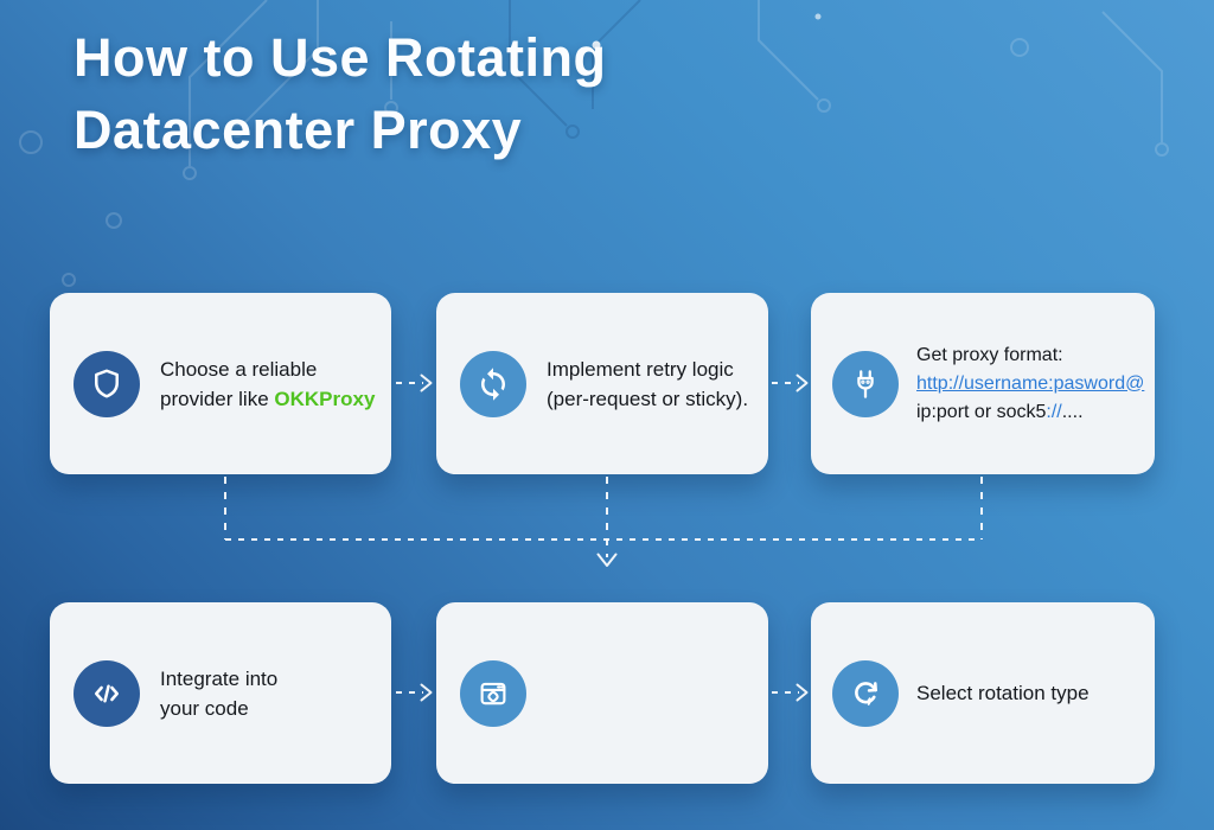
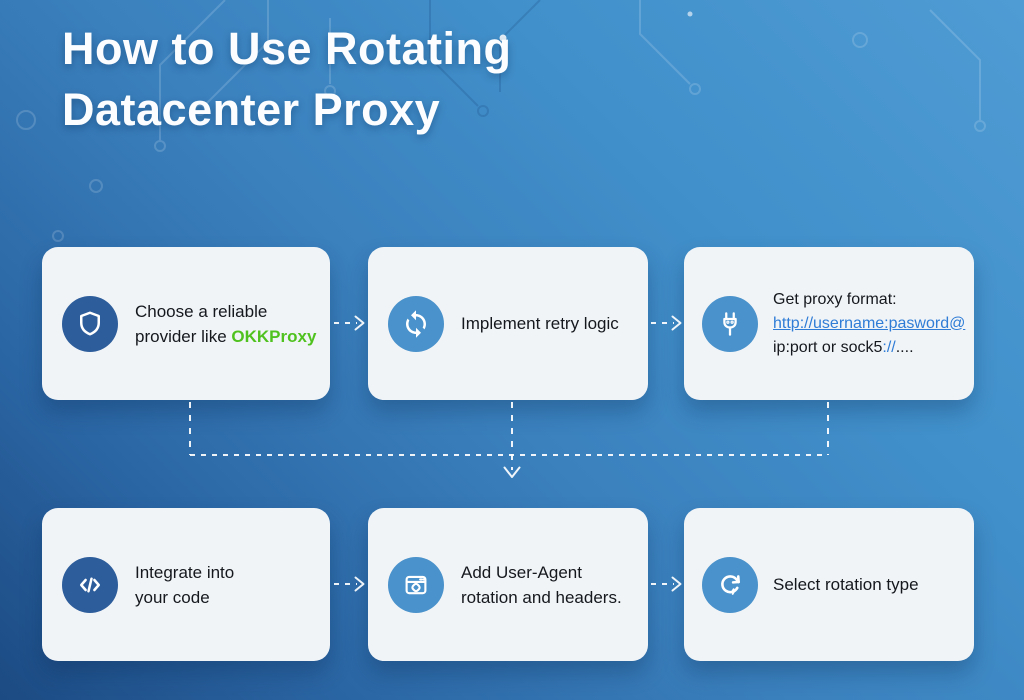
  How to Use Rotating
  Datacenter Proxy
  Choose a reliable
  provider like OKKProxy
  Implement retry logic
- (per-request or sticky).
  Get proxy format:
  http://username:pasword@
  ip:port or sock5://....
  Integrate into
  your code
+ Add User-Agent
+ rotation and headers.
  Select rotation type
